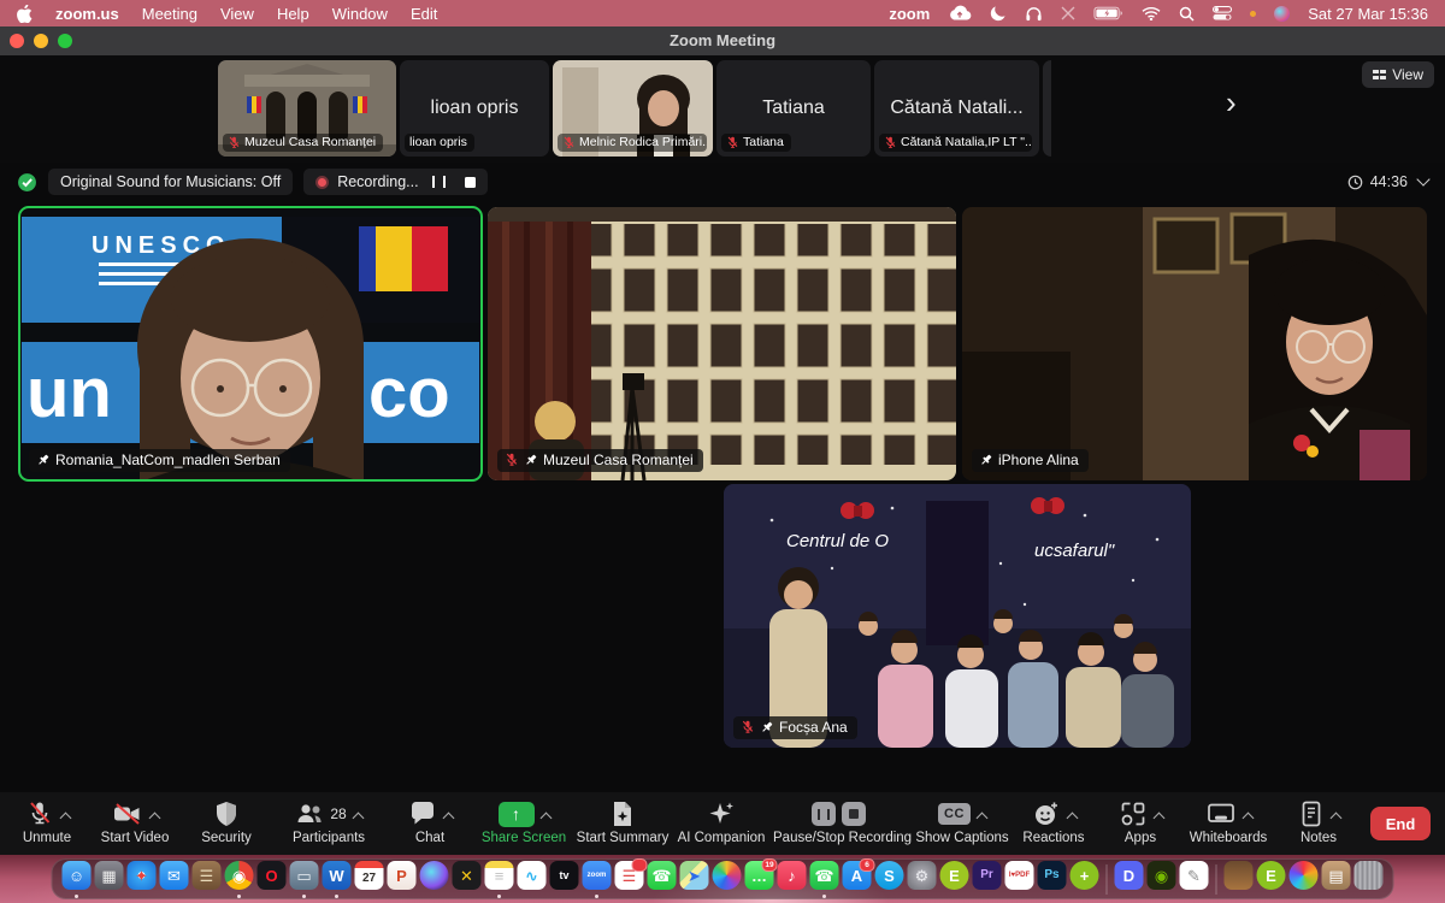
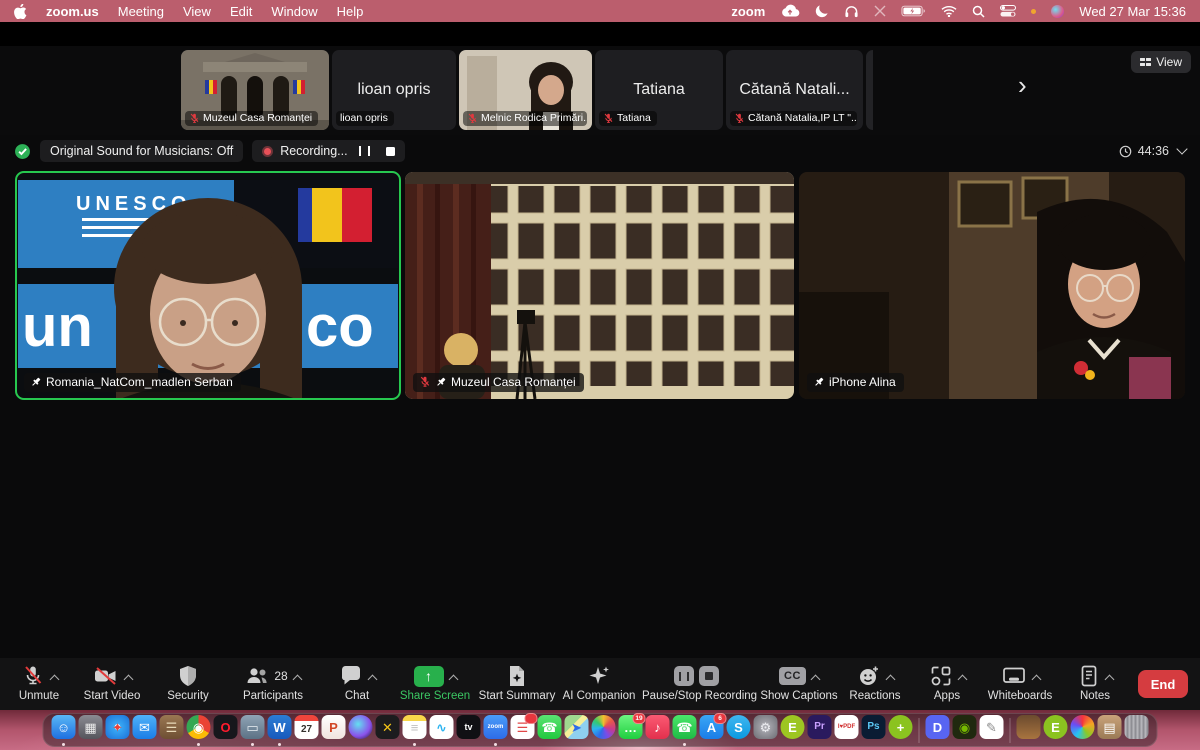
  zoom.us
  Meeting
  View
- Help
+ Edit
  Window
- Edit
+ Help
  zoom
- Sat 27 Mar 15:36
+ Wed 27 Mar 15:36
- Zoom Meeting
  Muzeul Casa Romanței
  lioan opris
  lioan opris
  Melnic Rodica Primări.
  Tatiana
  Tatiana
  Cătană Natali...
  Cătană Natalia,IP LT "..
  ›
  View
  Original Sound for Musicians: Off
  Recording...
  44:36
  UNESC
  un
  co
  Romania_NatCom_madlen Serban
  Muzeul Casa Romanței
  iPhone Alina
- Centrul de O
- ucsafarul"
- Focșa Ana
  Unmute
  Start Video
  Security
  28
  Participants
  Chat
  ↑
  Share Screen
  Start Summary
  AI Companion
  Pause/Stop Recordin
  CC
  Show Captions
  Reactions
  Apps
  Whiteboards
  Notes
  End
  ☺
  ▦
  ✦
  ✉
  ☰
  ◉
  O
  ▭
  W
  27
  P
  ✕
  ≡
  ∿
  tv
  ☰
  ☎
  ➤
  …
  ♪
  ☎
  A
  S
  ⚙
  E
  Pr
  Ps
  +
  D
  ◉
  ✎
  E
  ▤
